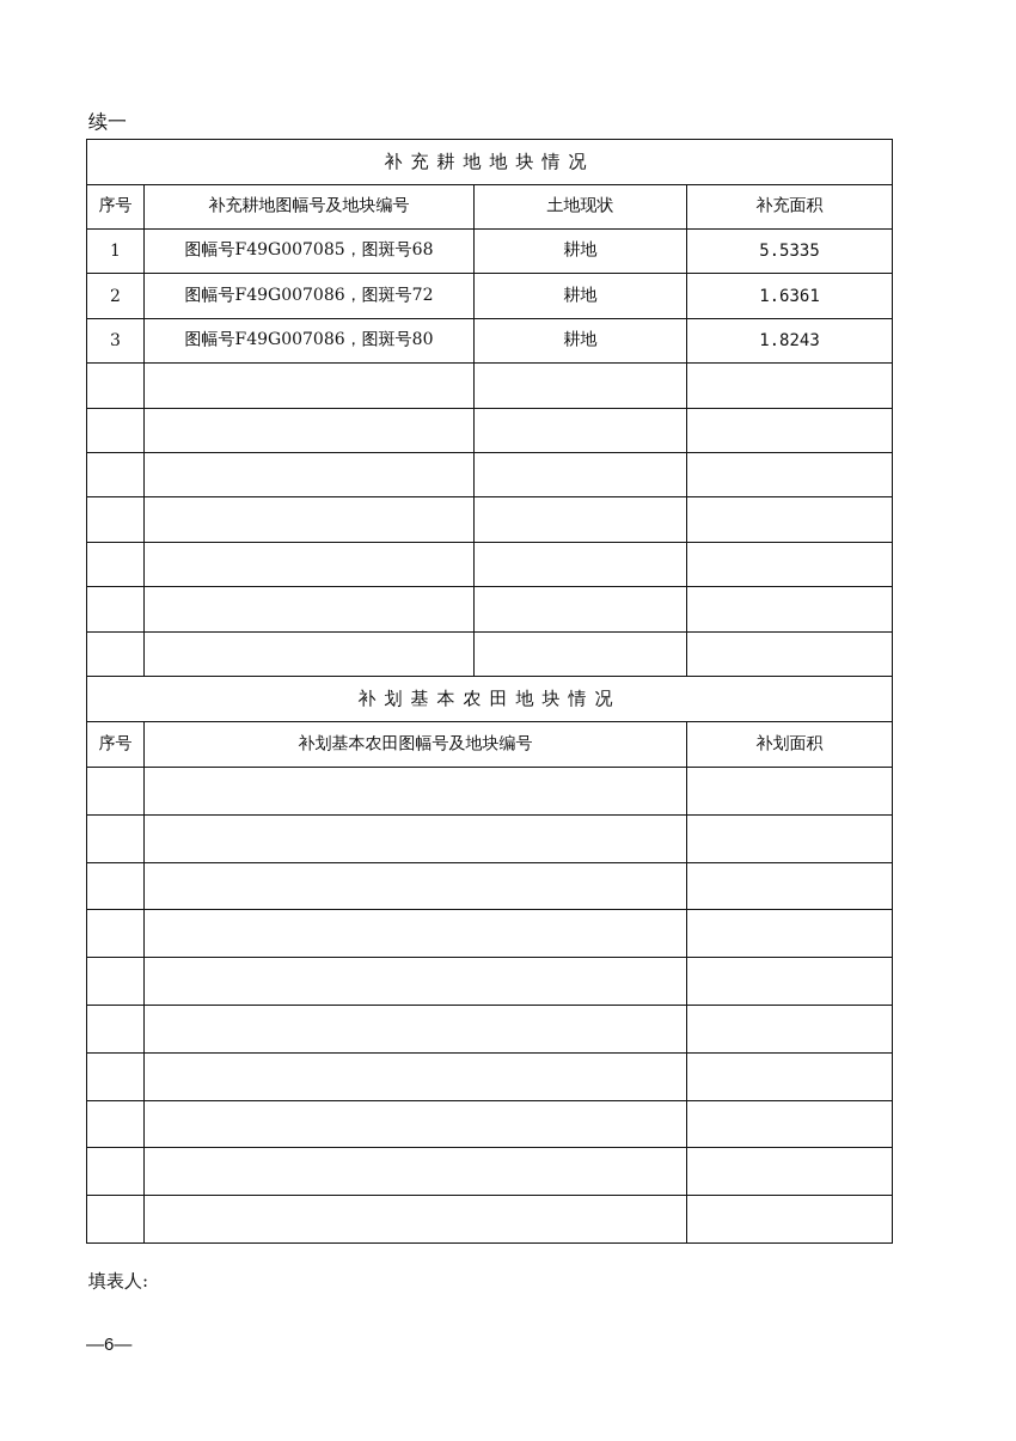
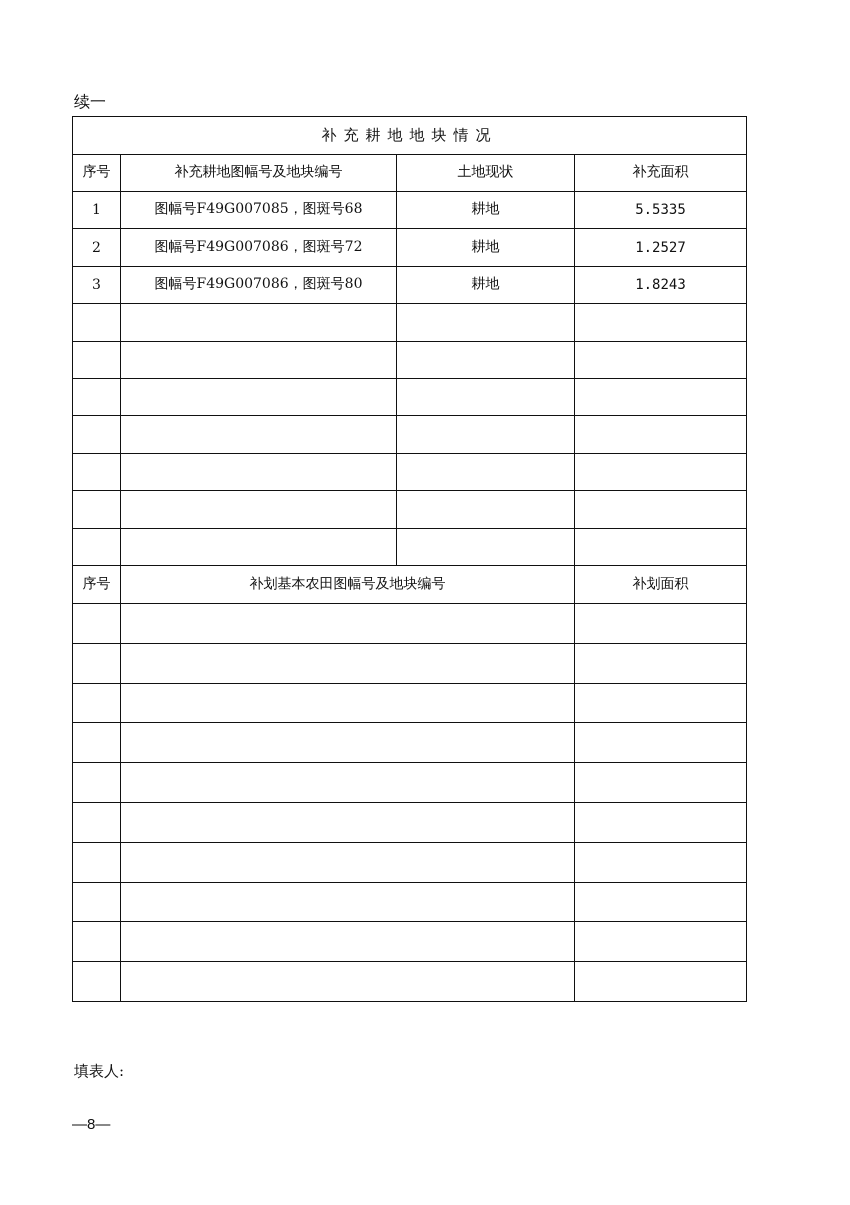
  续一
  补充耕地地块情况
  序号	补充耕地图幅号及地块编号	土地现状	补充面积
  1	图幅号F49G007085，图斑号68	耕地	5.5335
- 2	图幅号F49G007086，图斑号72	耕地	1.6361
+ 2	图幅号F49G007086，图斑号72	耕地	1.2527
  3	图幅号F49G007086，图斑号80	耕地	1.8243
- 补划基本农田地块情况
  序号	补划基本农田图幅号及地块编号	补划面积
  填表人:
- —6—
+ —8—
